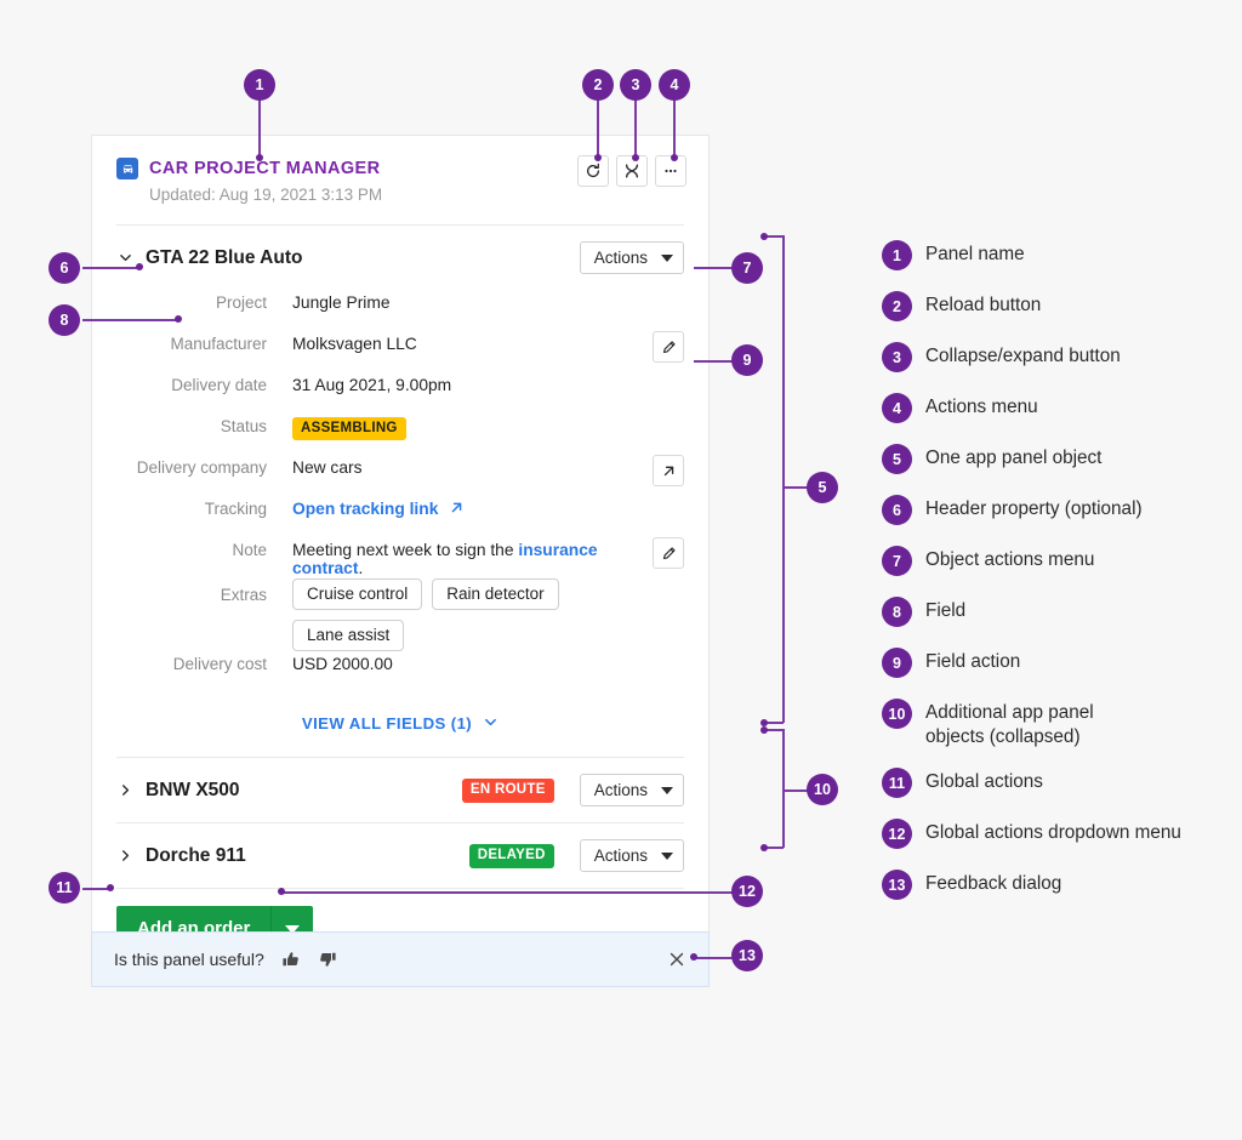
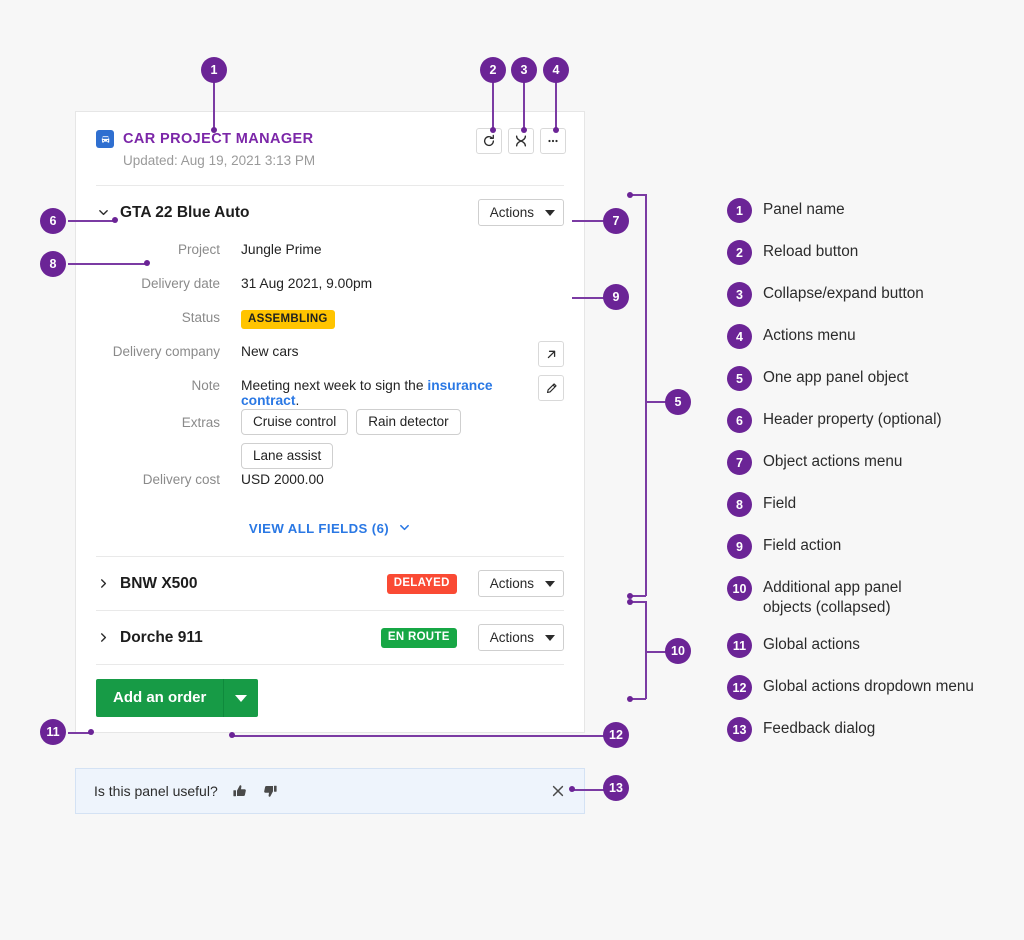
  CAR PROJECT MANAGER
  Updated: Aug 19, 2021 3:13 PM
  GTA 22 Blue Auto
  Actions
  Project
  Jungle Prime
- Manufacturer
- Molksvagen LLC
  Delivery date
  31 Aug 2021, 9.00pm
  Status
  ASSEMBLING
  Delivery company
  New cars
- Tracking
- Open tracking link
  Note
  Meeting next week to sign the insurance contract.
  Extras
  Cruise control
  Rain detector
  Lane assist
  Delivery cost
  USD 2000.00
- VIEW ALL FIELDS (1)
+ VIEW ALL FIELDS (6)
  BNW X500
- EN ROUTE
+ DELAYED
  Actions
  Dorche 911
- DELAYED
+ EN ROUTE
  Actions
  Add an order
  Is this panel useful?
  1
  2
  3
  4
  6
  8
  11
  7
  9
  5
  10
  12
  13
  1
  Panel name
  2
  Reload button
  3
  Collapse/expand button
  4
  Actions menu
  5
  One app panel object
  6
  Header property (optional)
  7
  Object actions menu
  8
  Field
  9
  Field action
  10
  Additional app panel objects (collapsed)
  11
  Global actions
  12
  Global actions dropdown menu
  13
  Feedback dialog
